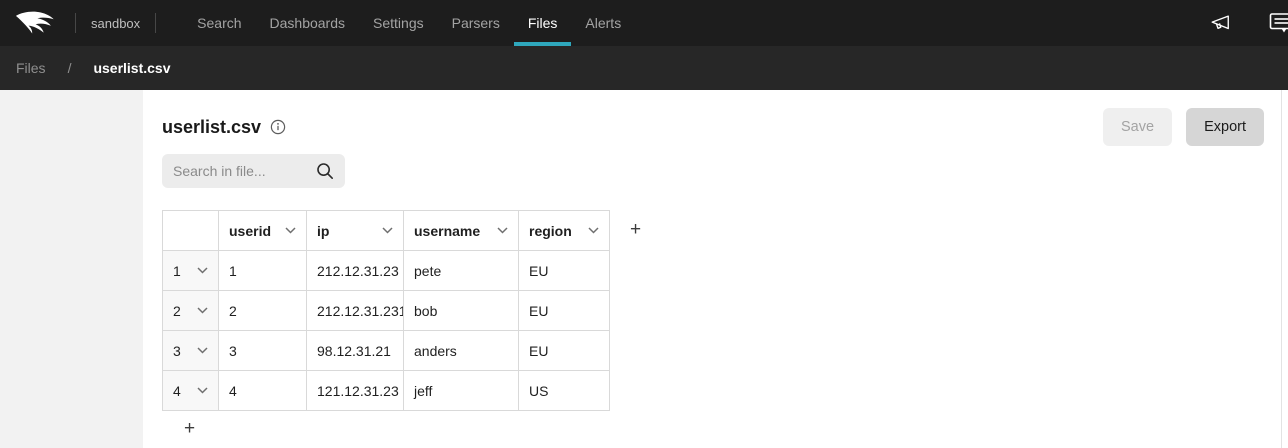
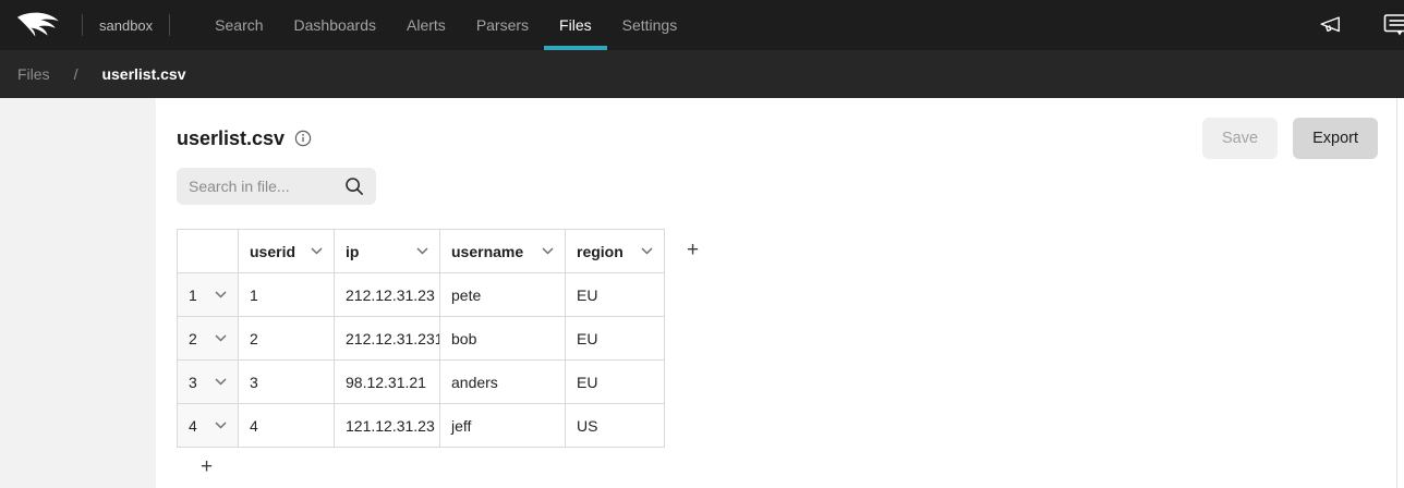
  sandbox
  Search
  Dashboards
- Settings
+ Alerts
  Parsers
  Files
- Alerts
+ Settings
  Files
  /
  userlist.csv
  userlist.csv
  Save
  Export
  Search in file...
  userid
  ip
  username
  region
  1
  1
  212.12.31.23
  pete
  EU
  2
  2
  212.12.31.231
  bob
  EU
  3
  3
  98.12.31.21
  anders
  EU
  4
  4
  121.12.31.23
  jeff
  US
  +
  +
